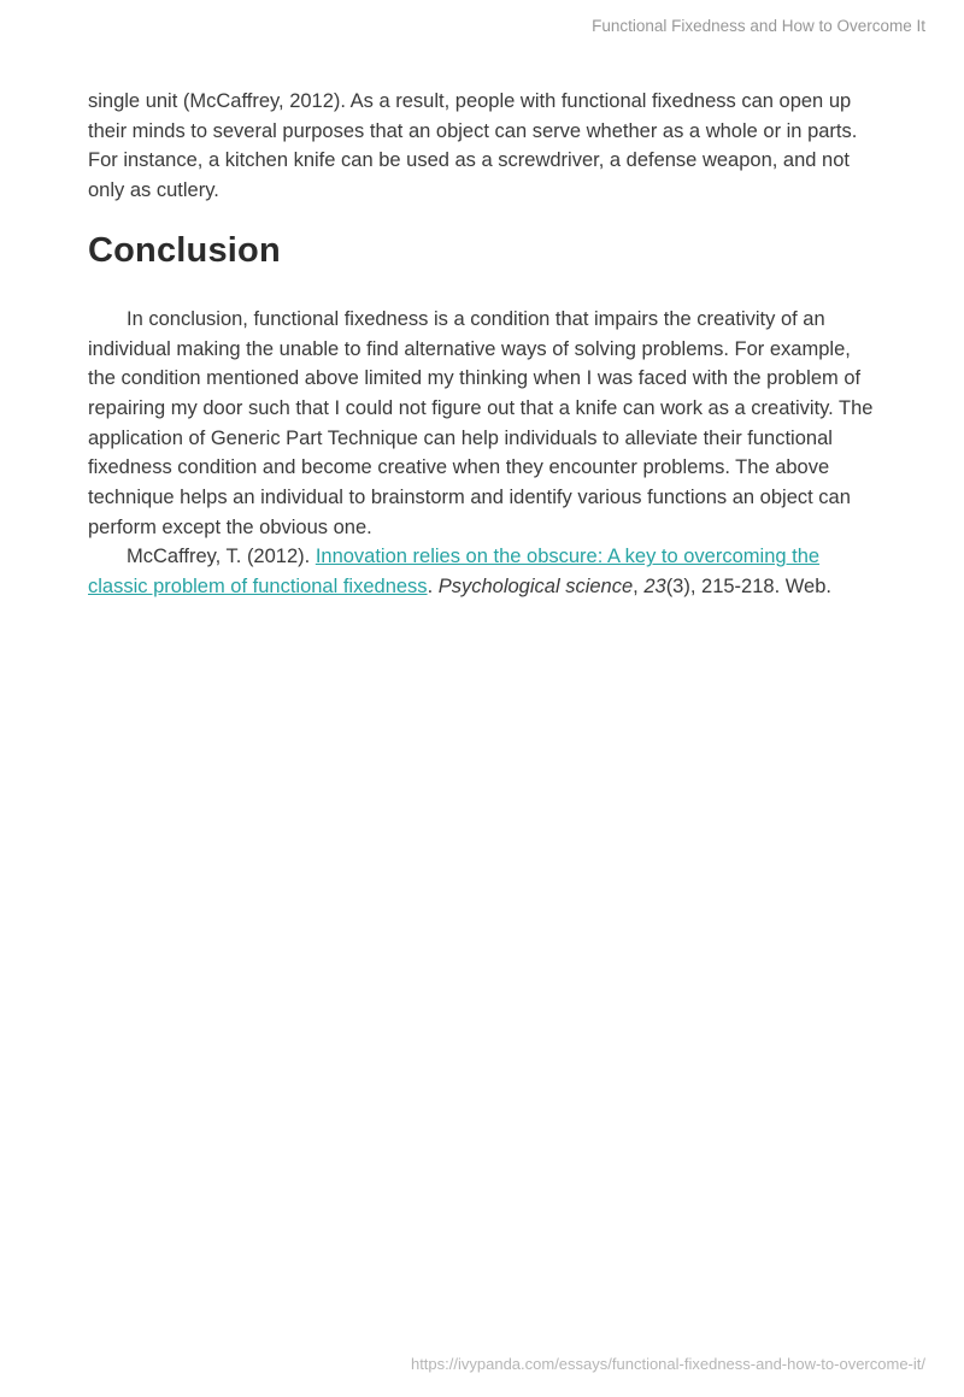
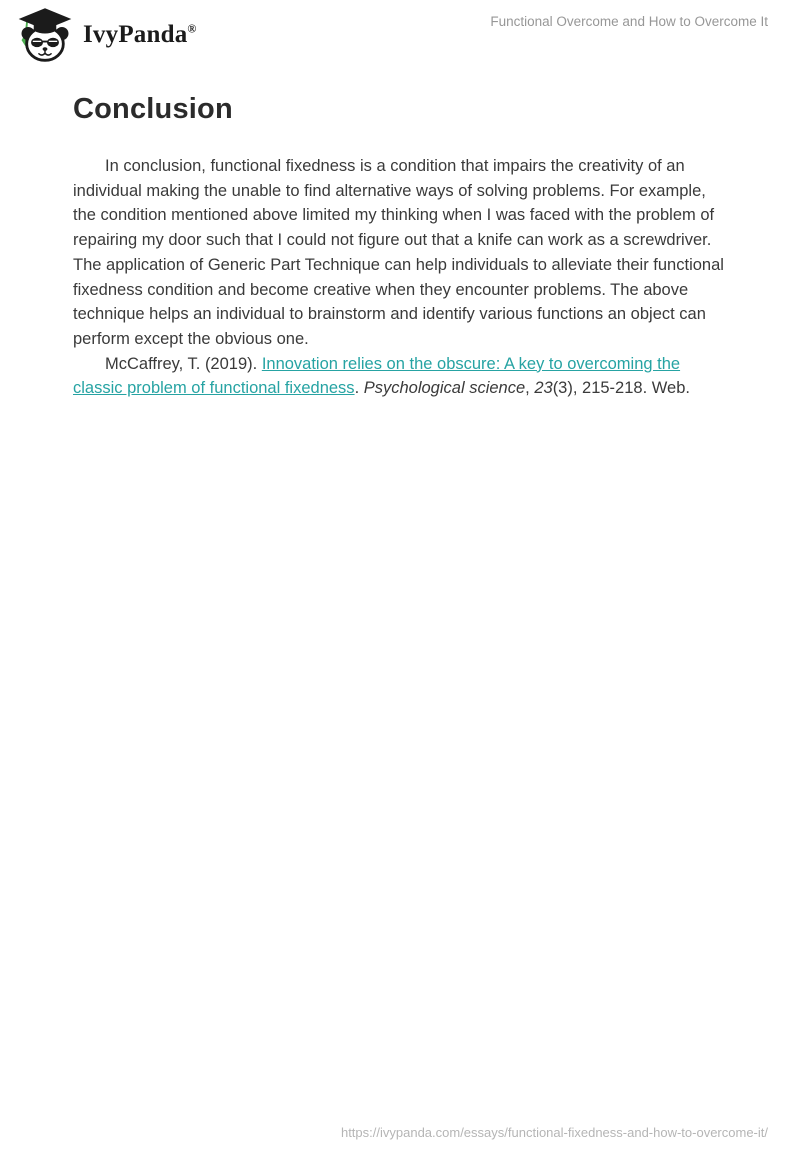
+ IvyPanda®
- Functional Fixedness and How to Overcome It
+ Functional Overcome and How to Overcome It
- single unit (McCaffrey, 2012). As a result, people with functional fixedness can open up their minds to several purposes that an object can serve whether as a whole or in parts. For instance, a kitchen knife can be used as a screwdriver, a defense weapon, and not only as cutlery.
  Conclusion
- In conclusion, functional fixedness is a condition that impairs the creativity of an individual making the unable to find alternative ways of solving problems. For example, the condition mentioned above limited my thinking when I was faced with the problem of repairing my door such that I could not figure out that a knife can work as a creativity. The application of Generic Part Technique can help individuals to alleviate their functional fixedness condition and become creative when they encounter problems. The above technique helps an individual to brainstorm and identify various functions an object can perform except the obvious one.
+ In conclusion, functional fixedness is a condition that impairs the creativity of an individual making the unable to find alternative ways of solving problems. For example, the condition mentioned above limited my thinking when I was faced with the problem of repairing my door such that I could not figure out that a knife can work as a screwdriver. The application of Generic Part Technique can help individuals to alleviate their functional fixedness condition and become creative when they encounter problems. The above technique helps an individual to brainstorm and identify various functions an object can perform except the obvious one.
- McCaffrey, T. (2012). Innovation relies on the obscure: A key to overcoming the classic problem of functional fixedness. Psychological science, 23(3), 215-218. Web.
+ McCaffrey, T. (2019). Innovation relies on the obscure: A key to overcoming the classic problem of functional fixedness. Psychological science, 23(3), 215-218. Web.
  https://ivypanda.com/essays/functional-fixedness-and-how-to-overcome-it/
